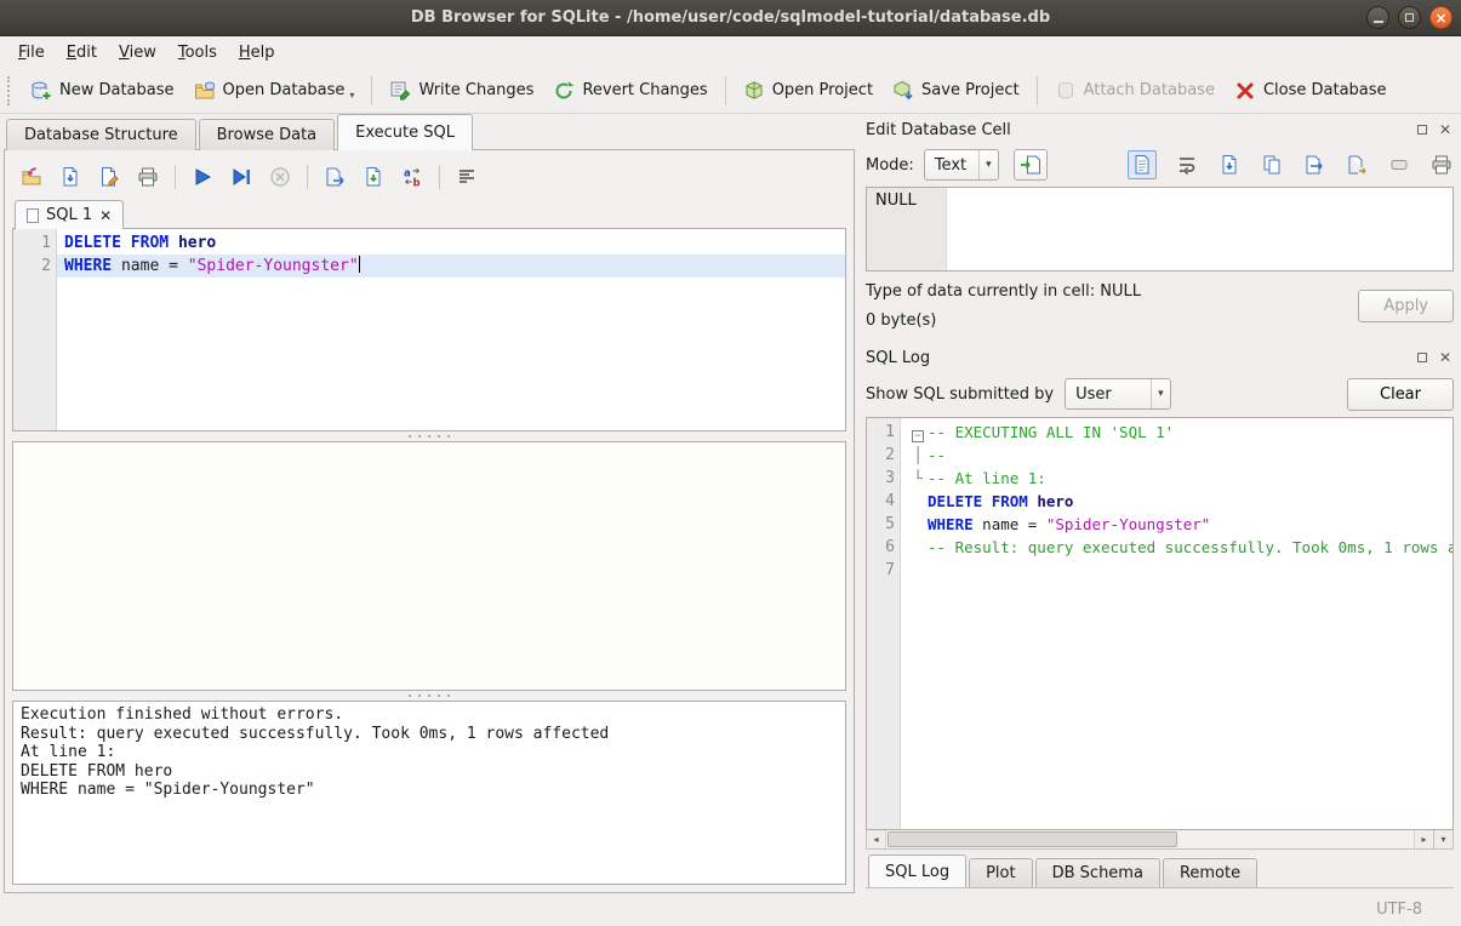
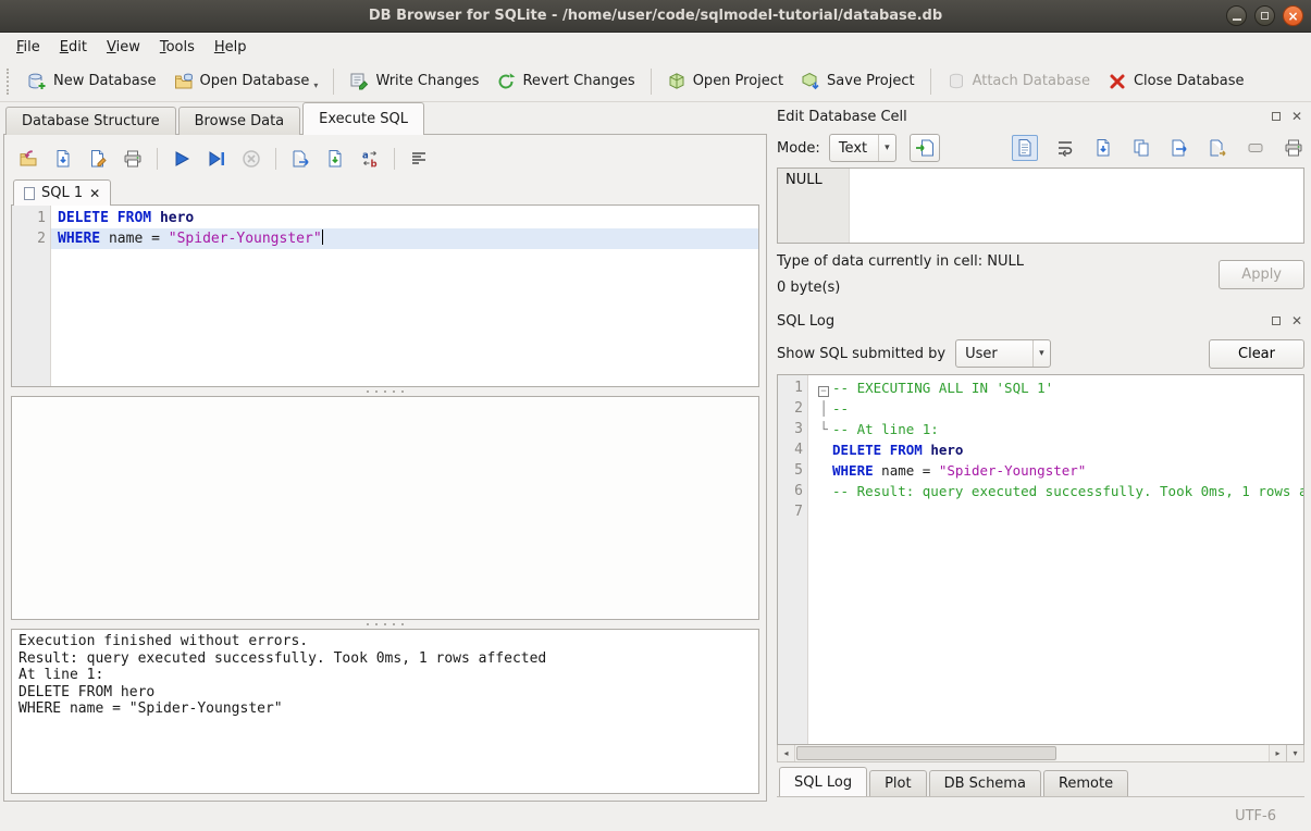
  DB Browser for SQLite - /home/user/code/sqlmodel-tutorial/database.db
  ×
  File
  Edit
  View
  Tools
  Help
  New Database
  Open Database
  ▾
  Write Changes
  Revert Changes
  Open Project
  Save Project
  Attach Database
  Close Database
  Database Structure
  Browse Data
  Execute SQL
  a
  b
  SQL 1
  ✕
  1
  2
  DELETE FROM hero
  WHERE name = "Spider-Youngster"
  Execution finished without errors.
  Result: query executed successfully. Took 0ms, 1 rows affected
  At line 1:
  DELETE FROM hero
  WHERE name = "Spider-Youngster"
  Edit Database Cell
  ✕
  Mode:
  Text
  ▾
  NULL
  Type of data currently in cell: NULL
  0 byte(s)
  Apply
  SQL Log
  ✕
  Show SQL submitted by
  User
  ▾
  Clear
  1
  2
  3
  4
  5
  6
  7
  − -- EXECUTING ALL IN 'SQL 1'
  │ --
  └ -- At line 1:
  DELETE FROM hero
  WHERE name = "Spider-Youngster"
  -- Result: query executed successfully. Took 0ms, 1 rows a
  ◂
  ▸
  ▾
  SQL Log
  Plot
  DB Schema
  Remote
- UTF-8
+ UTF-6
